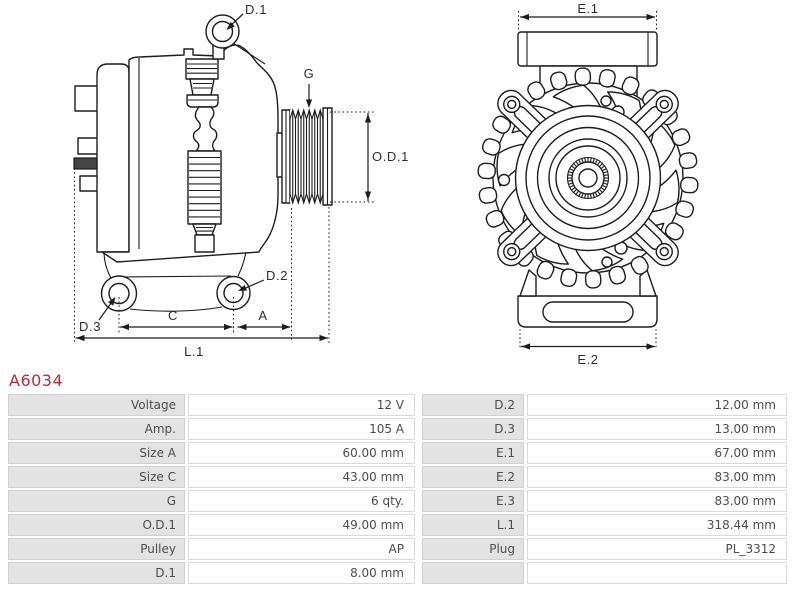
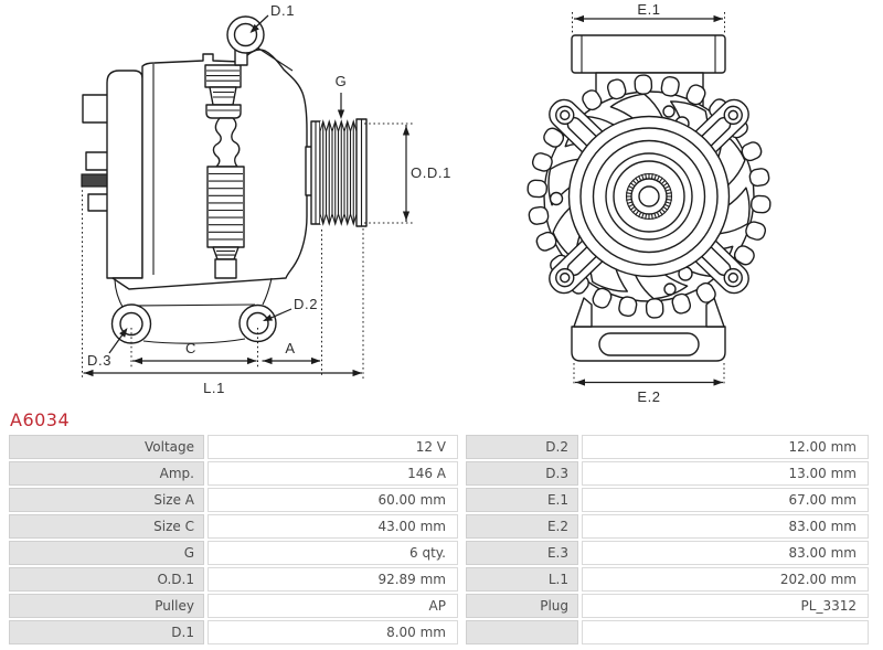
  D.1
  G
  O.D.1
  D.2
  D.3
  C
  A
  L.1
  E.1
  E.2
  A6034
  Voltage
  12 V
  Amp.
- 105 A
+ 146 A
  Size A
  60.00 mm
  Size C
  43.00 mm
  G
  6 qty.
  O.D.1
- 49.00 mm
+ 92.89 mm
  Pulley
  AP
  D.1
  8.00 mm
  D.2
  12.00 mm
  D.3
  13.00 mm
  E.1
  67.00 mm
  E.2
  83.00 mm
  E.3
  83.00 mm
  L.1
- 318.44 mm
+ 202.00 mm
  Plug
  PL_3312
